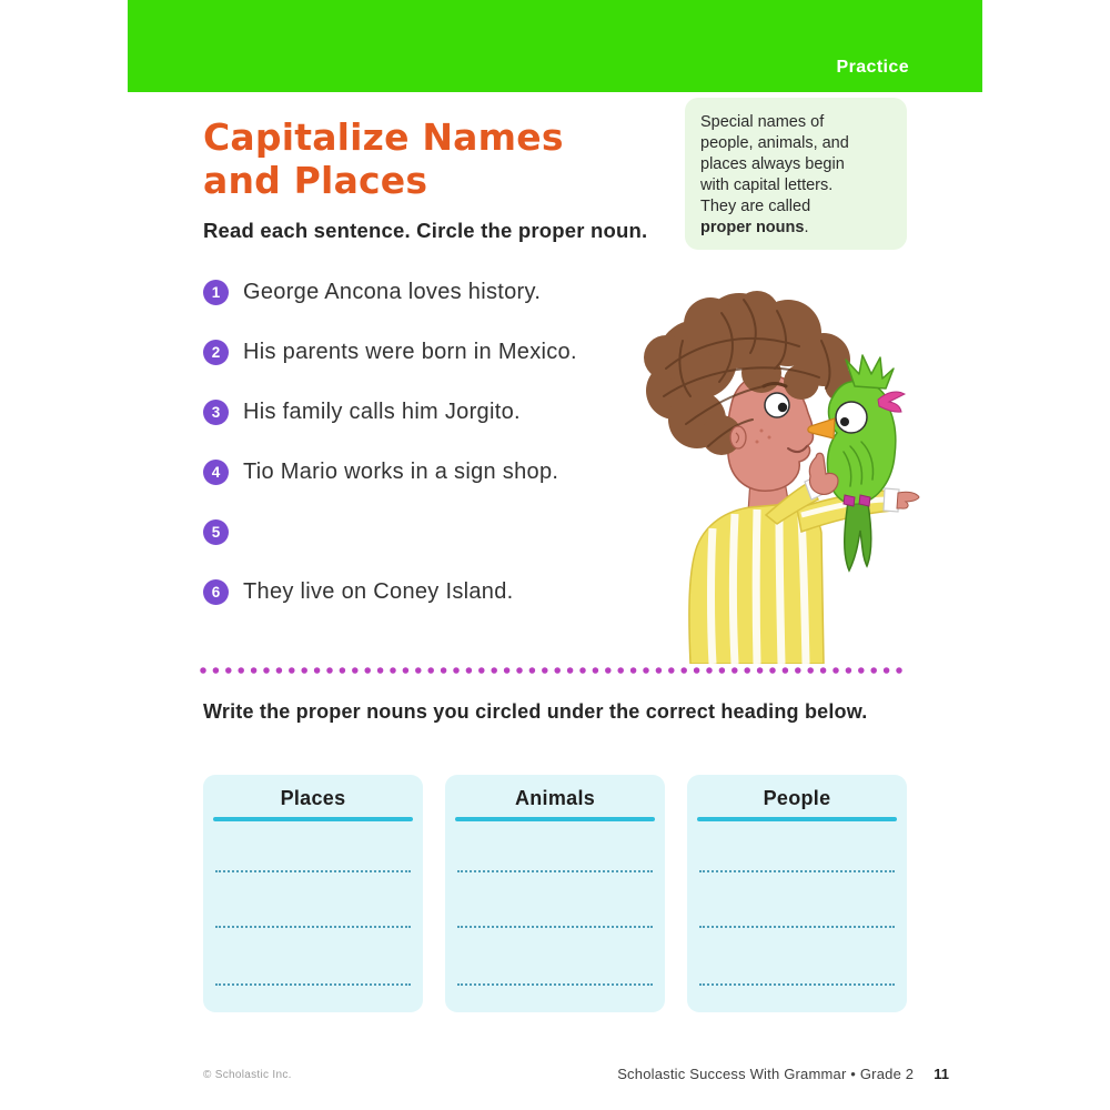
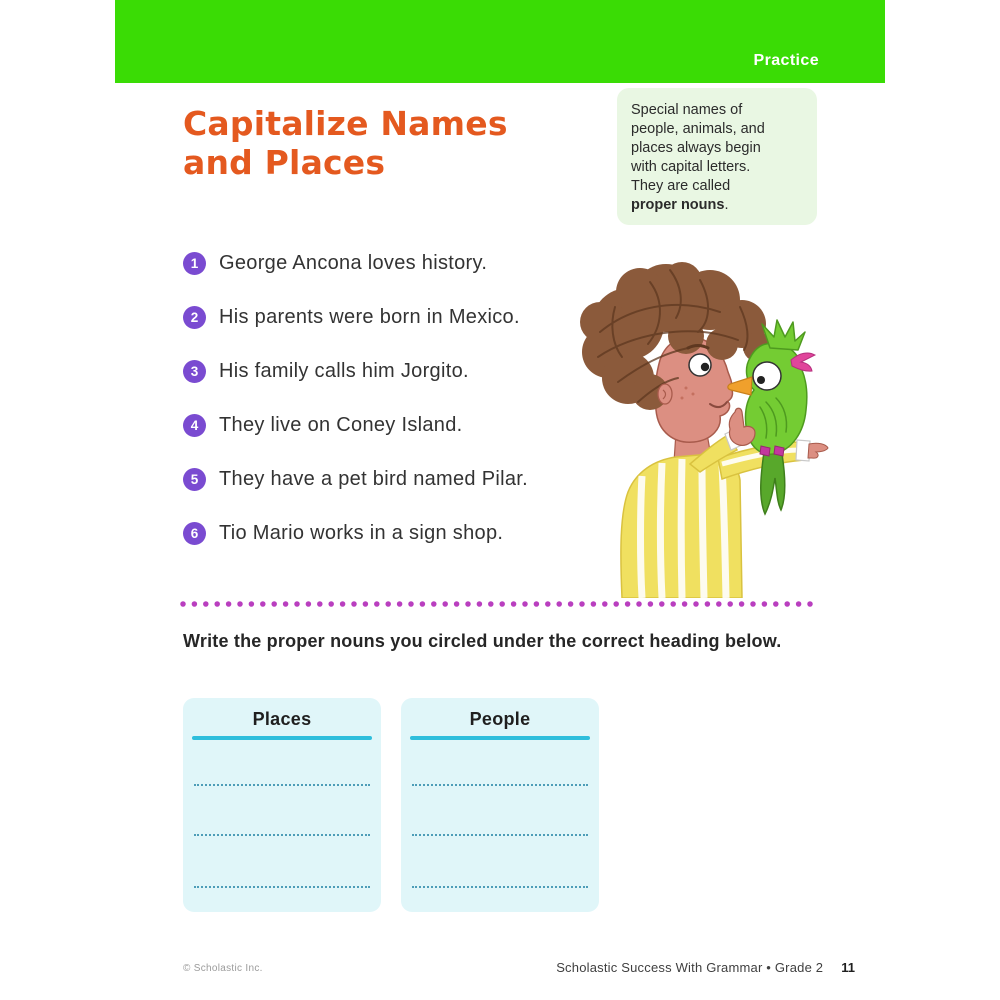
  Practice
  Capitalize Names
  and Places
- Read each sentence. Circle the proper noun.
  Special names of
  people, animals, and
  places always begin
  with capital letters.
  They are called
  proper nouns.
  1
  George Ancona loves history.
  2
  His parents were born in Mexico.
  3
  His family calls him Jorgito.
  4
- Tio Mario works in a sign shop.
+ They live on Coney Island.
  5
+ They have a pet bird named Pilar.
  6
- They live on Coney Island.
+ Tio Mario works in a sign shop.
  Write the proper nouns you circled under the correct heading below.
  Places
- Animals
  People
  © Scholastic Inc.
  Scholastic Success With Grammar • Grade 2
  11
